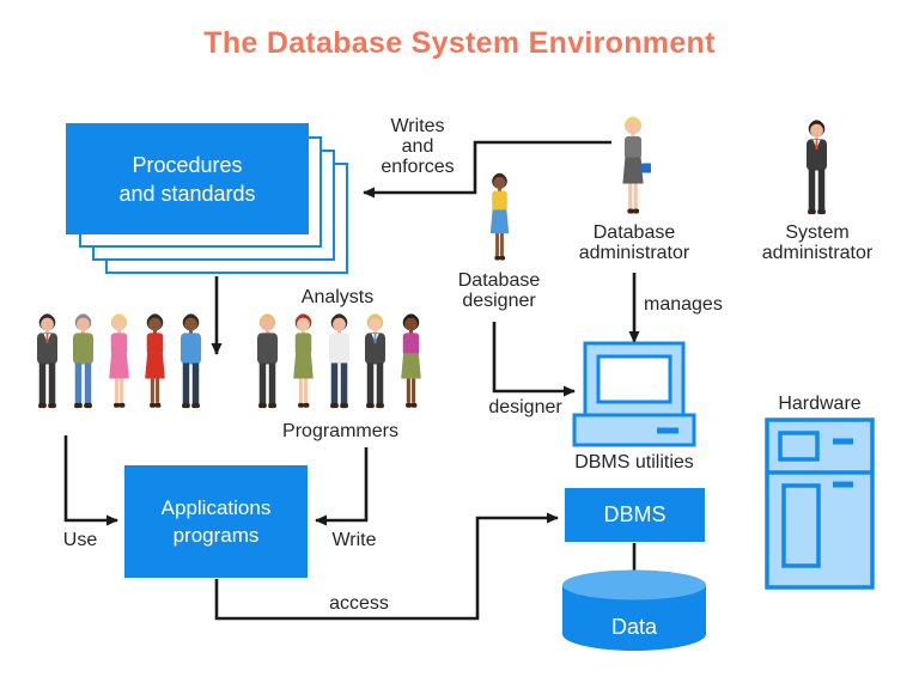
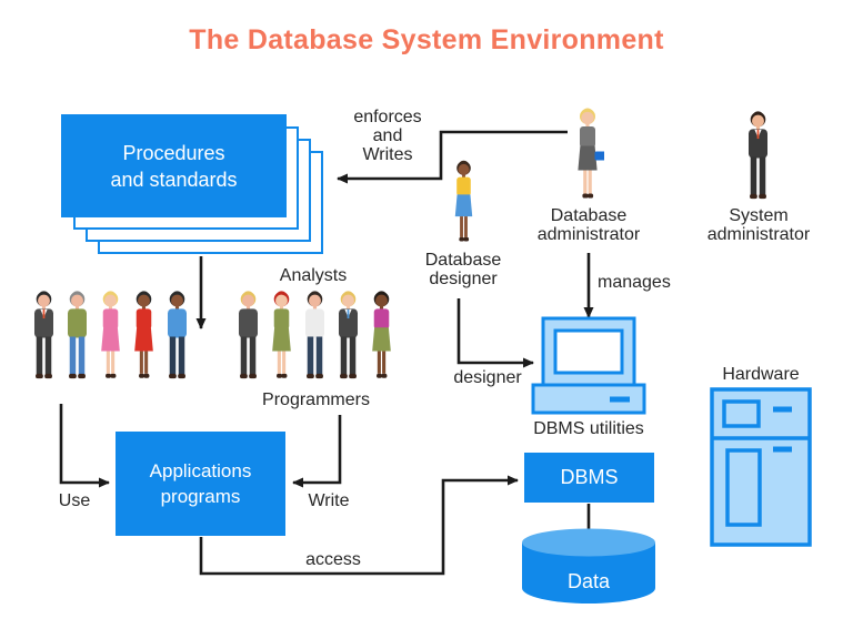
  The Database System Environment
  Procedures
  and standards
  Applications
  programs
  DBMS
  Data
- Writes
+ enforces
  and
- enforces
+ Writes
  Database
  designer
  Database
  administrator
  System
  administrator
  Analysts
  Programmers
  manages
  designer
  Use
  Write
  access
  DBMS utilities
  Hardware
